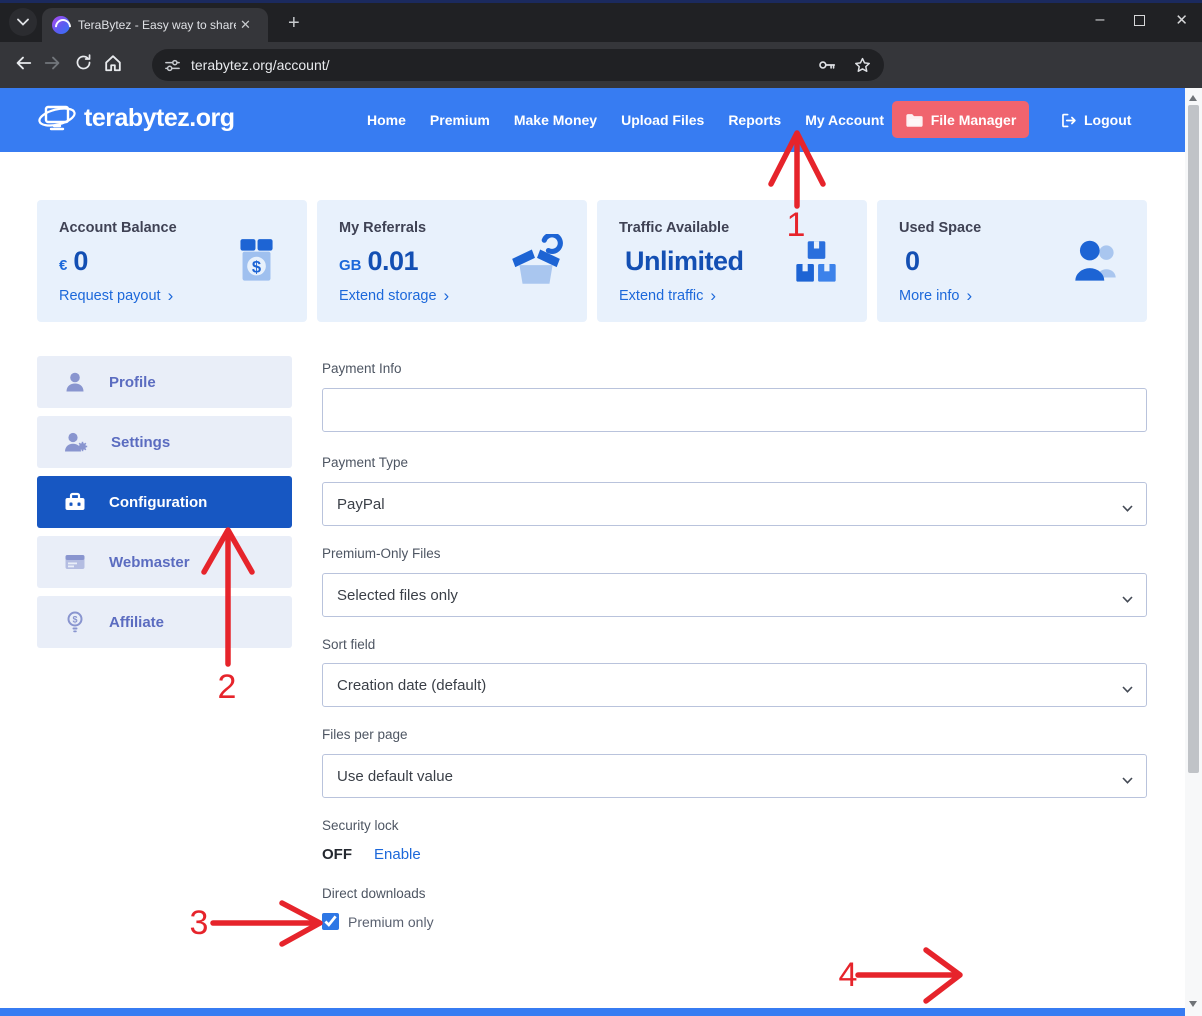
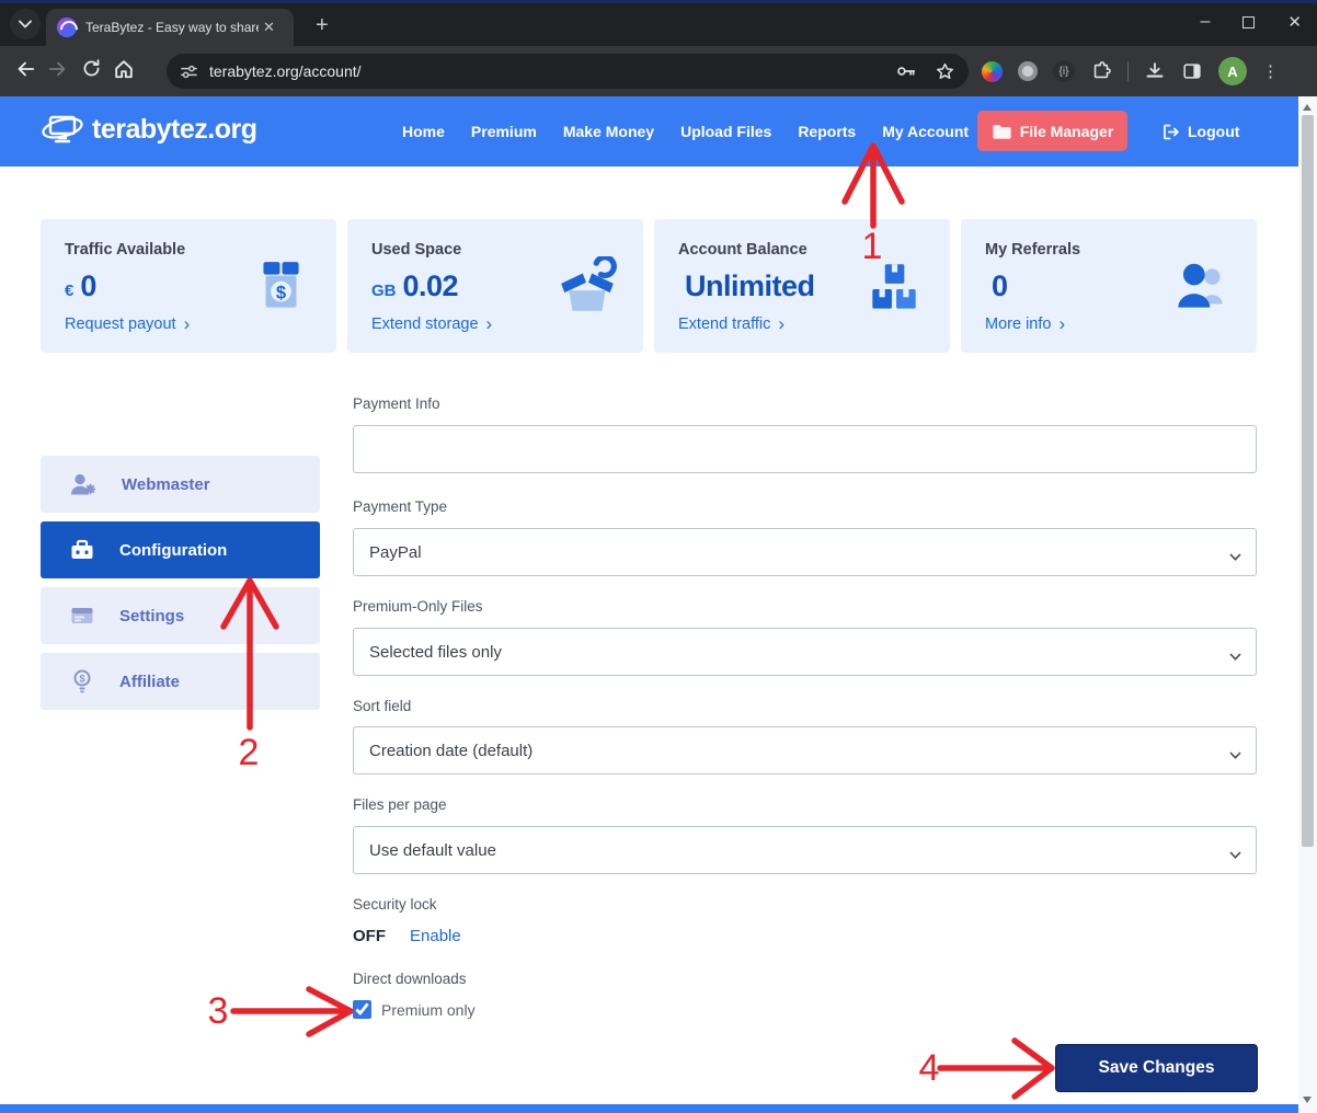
  TeraBytez - Easy way to shar
  ✕
  +
  –
  ✕
  terabytez.org/account/
+ {i}
+ A
+ ⋮
  terabytez.org
  Home
  Premium
  Make Money
  Upload Files
  Reports
  My Account
  File Manager
  Logout
- Account Balance
+ Traffic Available
  €
  0
  Request payout
  ›
  $
- My Referrals
+ Used Space
  GB
- 0.01
+ 0.02
  Extend storage
  ›
- Traffic Available
+ Account Balance
  Unlimited
  Extend traffic
  ›
- Used Space
+ My Referrals
  0
  More info
  ›
- Profile
- Settings
+ Webmaster
  Configuration
- Webmaster
+ Settings
  $
  Affiliate
  Payment Info
  Payment Type
  PayPal
  Premium-Only Files
  Selected files only
  Sort field
  Creation date (default)
  Files per page
  Use default value
  Security lock
  OFF
  Enable
  Direct downloads
  Premium only
+ Save Changes
  1
  2
  3
  4
